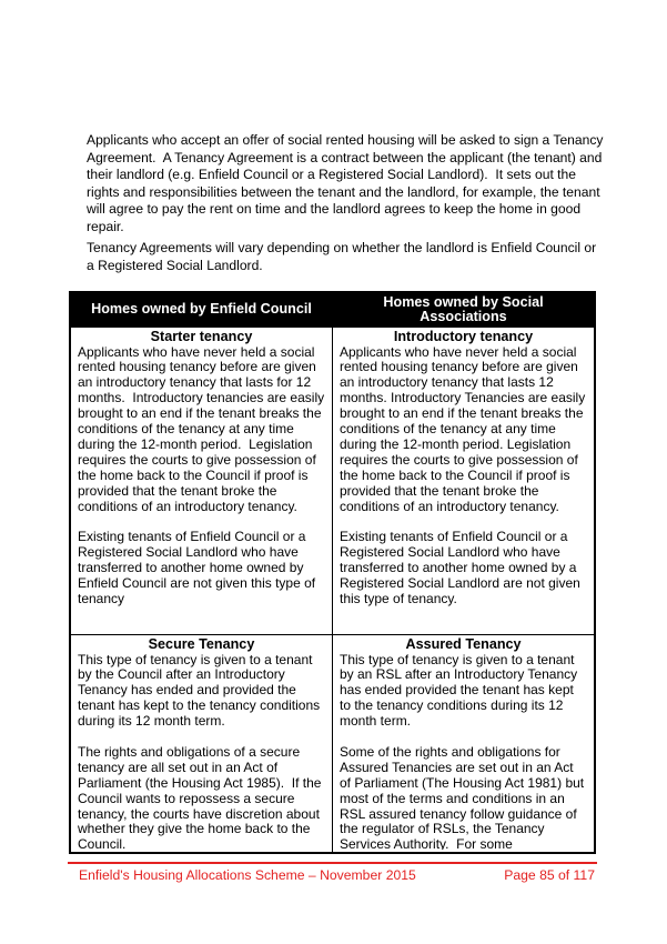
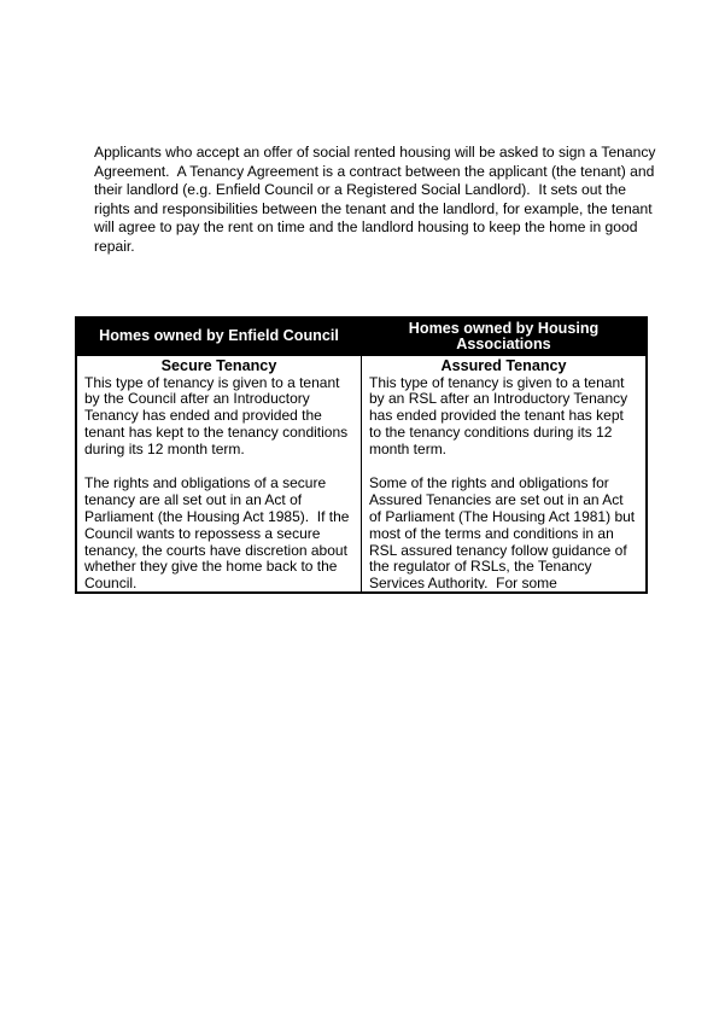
- Applicants who accept an offer of social rented housing will be asked to sign a Tenancy Agreement. A Tenancy Agreement is a contract between the applicant (the tenant) and their landlord (e.g. Enfield Council or a Registered Social Landlord). It sets out the rights and responsibilities between the tenant and the landlord, for example, the tenant will agree to pay the rent on time and the landlord agrees to keep the home in good repair.
+ Applicants who accept an offer of social rented housing will be asked to sign a Tenancy Agreement. A Tenancy Agreement is a contract between the applicant (the tenant) and their landlord (e.g. Enfield Council or a Registered Social Landlord). It sets out the rights and responsibilities between the tenant and the landlord, for example, the tenant will agree to pay the rent on time and the landlord housing to keep the home in good repair.
- Tenancy Agreements will vary depending on whether the landlord is Enfield Council or a Registered Social Landlord.
- Homes owned by Enfield Council	Homes owned by Social Associations
+ Homes owned by Enfield Council	Homes owned by Housing Associations
- Starter tenancy Applicants who have never held a social rented housing tenancy before are given an introductory tenancy that lasts for 12 months. Introductory tenancies are easily brought to an end if the tenant breaks the conditions of the tenancy at any time during the 12-month period. Legislation requires the courts to give possession of the home back to the Council if proof is provided that the tenant broke the conditions of an introductory tenancy. Existing tenants of Enfield Council or a Registered Social Landlord who have transferred to another home owned by Enfield Council are not given this type of tenancy	Introductory tenancy Applicants who have never held a social rented housing tenancy before are given an introductory tenancy that lasts 12 months. Introductory Tenancies are easily brought to an end if the tenant breaks the conditions of the tenancy at any time during the 12-month period. Legislation requires the courts to give possession of the home back to the Council if proof is provided that the tenant broke the conditions of an introductory tenancy. Existing tenants of Enfield Council or a Registered Social Landlord who have transferred to another home owned by a Registered Social Landlord are not given this type of tenancy.
  Secure Tenancy This type of tenancy is given to a tenant by the Council after an Introductory Tenancy has ended and provided the tenant has kept to the tenancy conditions during its 12 month term. The rights and obligations of a secure tenancy are all set out in an Act of Parliament (the Housing Act 1985). If the Council wants to repossess a secure tenancy, the courts have discretion about whether they give the home back to the Council.	Assured Tenancy This type of tenancy is given to a tenant by an RSL after an Introductory Tenancy has ended provided the tenant has kept to the tenancy conditions during its 12 month term. Some of the rights and obligations for Assured Tenancies are set out in an Act of Parliament (The Housing Act 1981) but most of the terms and conditions in an RSL assured tenancy follow guidance of the regulator of RSLs, the Tenancy Services Authority. For some
- Enfield's Housing Allocations Scheme – November 2015
- Page 85 of 117
